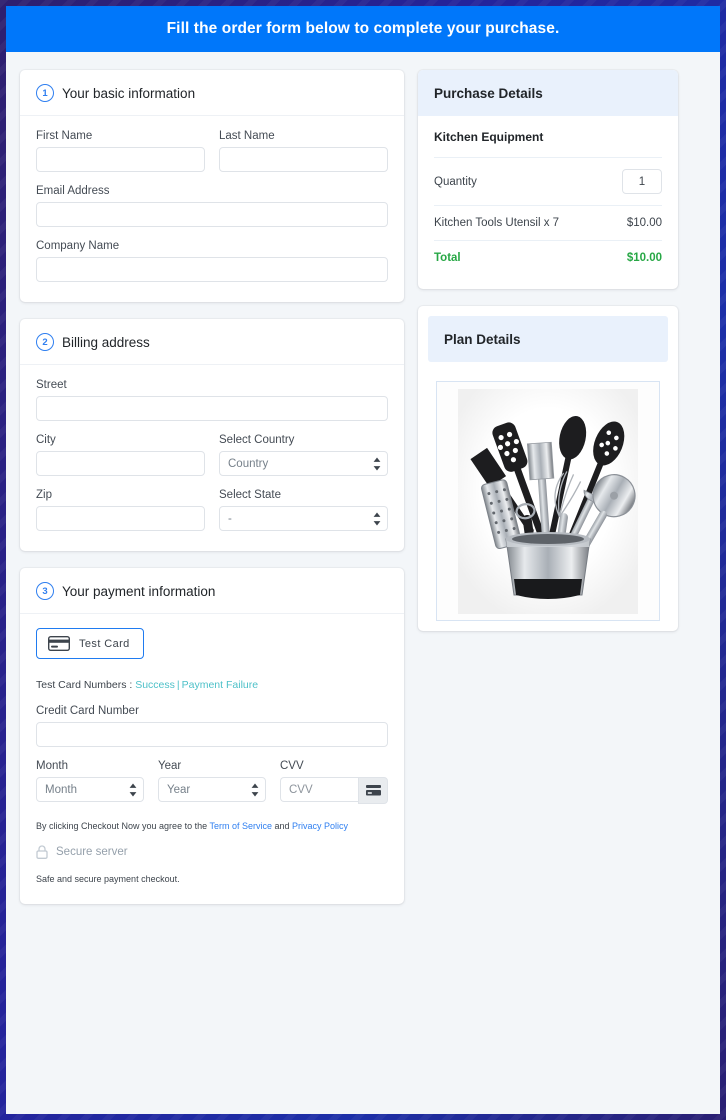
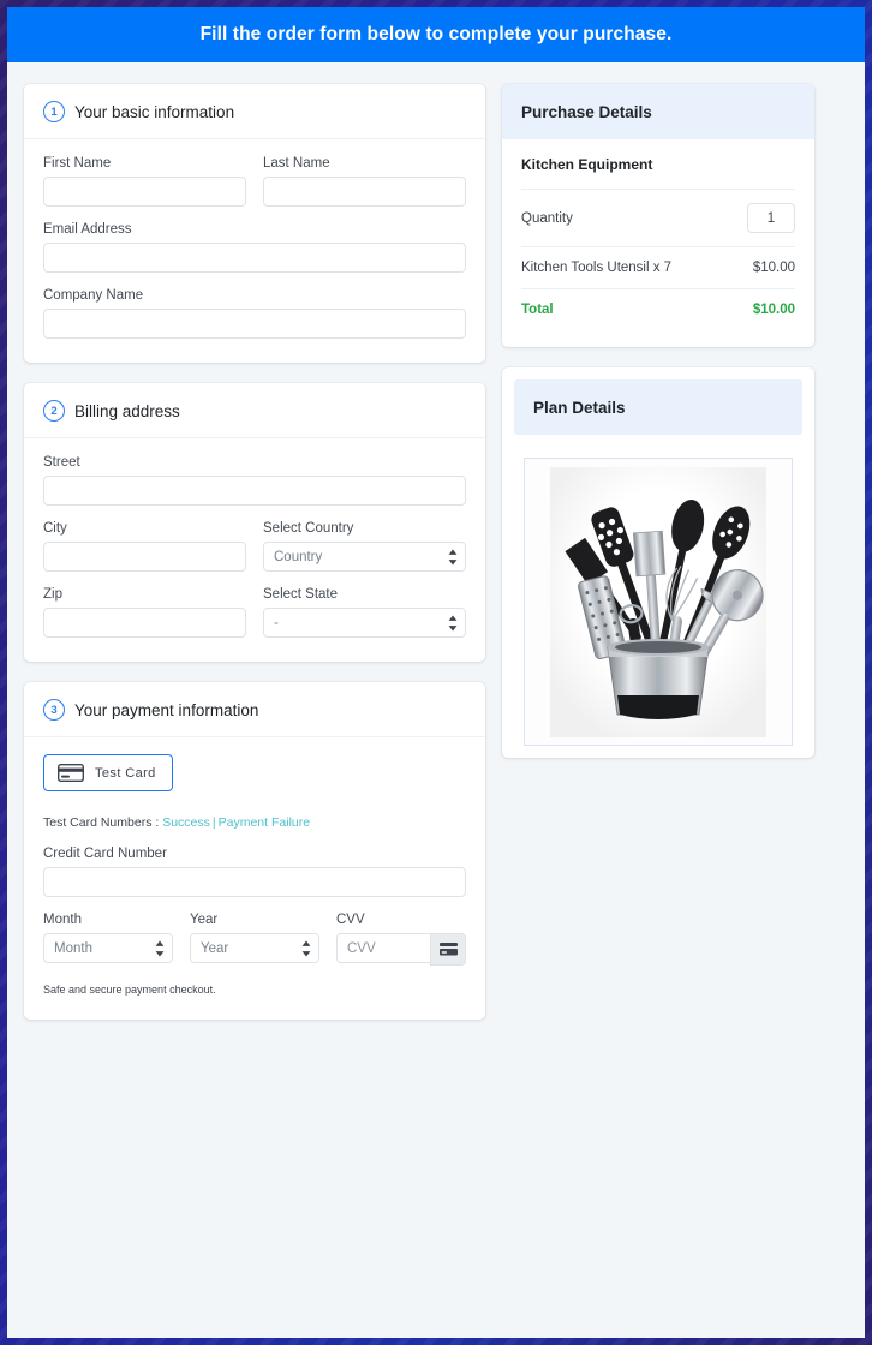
  Fill the order form below to complete your purchase.
  1
  Your basic information
  First Name
  Last Name
  Email Address
  Company Name
  2
  Billing address
  Street
  City
  Select Country
  Country
  Zip
  Select State
  -
  3
  Your payment information
  Test Card
  Test Card Numbers : Success | Payment Failure
  Credit Card Number
  Month
  Month
  Year
  Year
  CVV
  CVV
- By clicking Checkout Now you agree to the Term of Service and Privacy Policy
- Secure server
  Safe and secure payment checkout.
  Purchase Details
  Kitchen Equipment
  Quantity
  1
  Kitchen Tools Utensil x 7
  $10.00
  Total
  $10.00
  Plan Details
